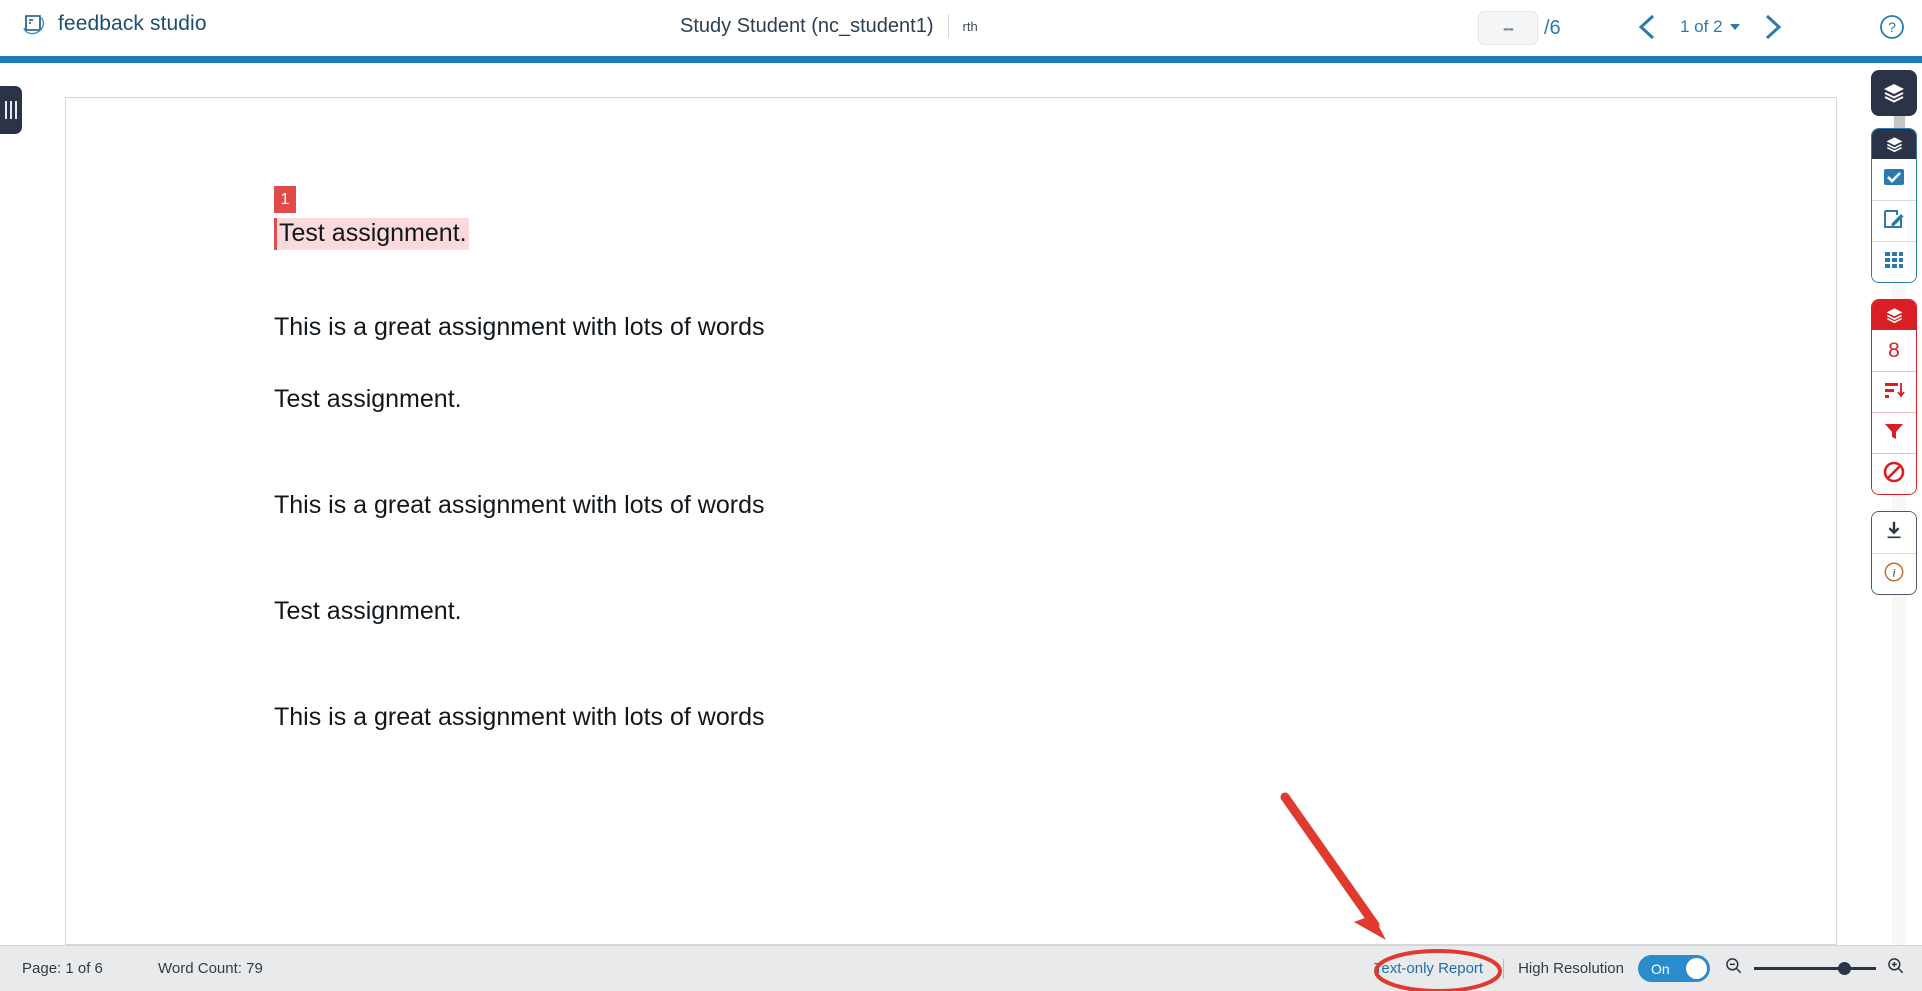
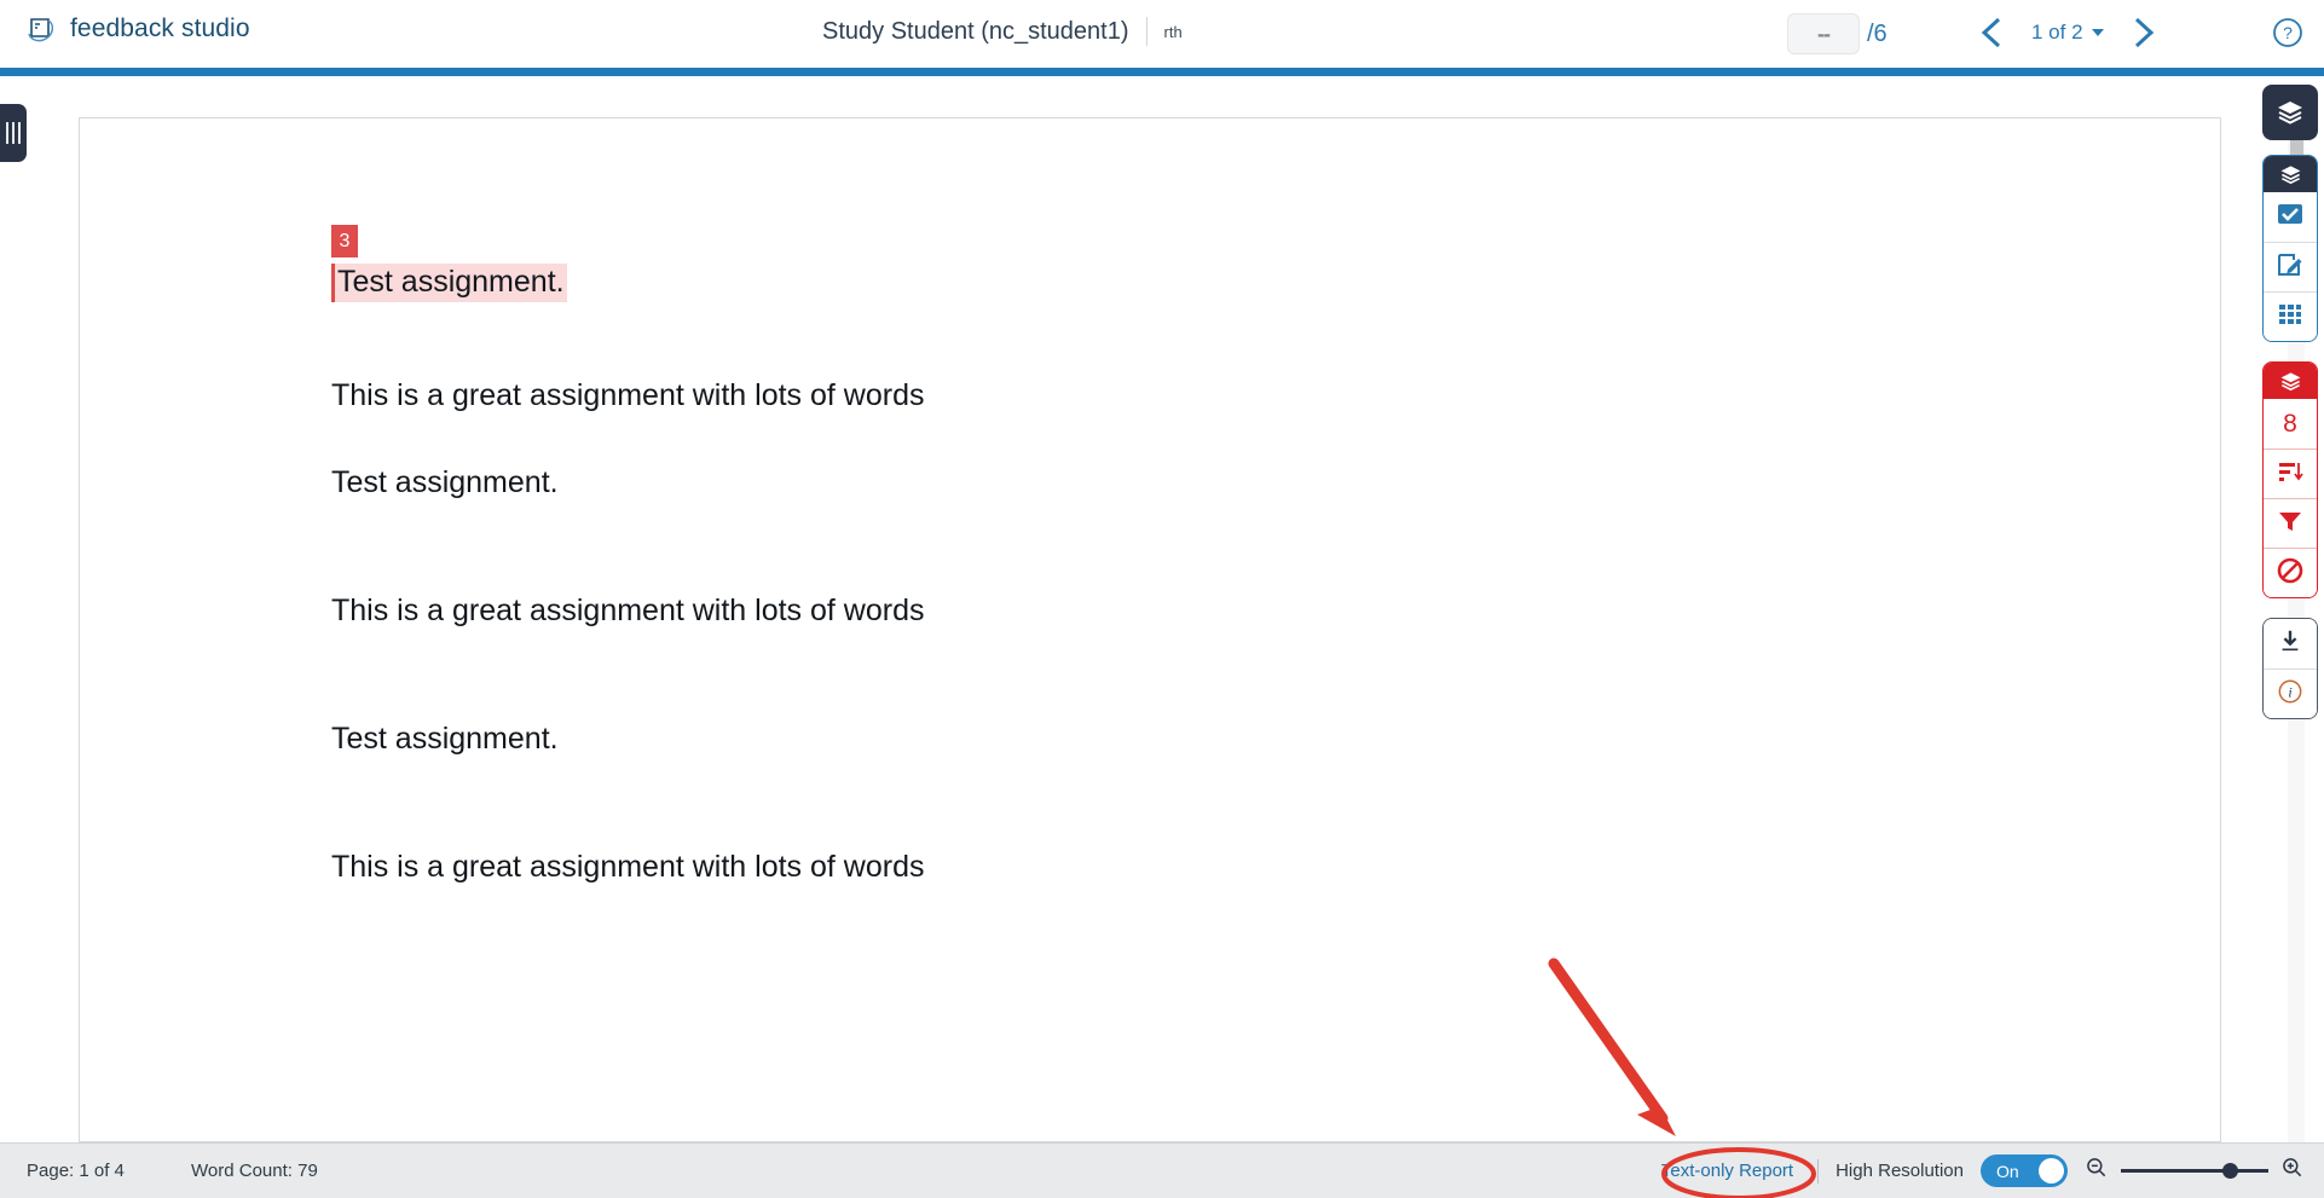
  feedback studio
  Study Student (nc_student1)
  rth
  --
  /6
  1 of 2
  ?
- 1
+ 3
  Test assignment.
  This is a great assignment with lots of words
  Test assignment.
  This is a great assignment with lots of words
  Test assignment.
  This is a great assignment with lots of words
  8
  i
- Page: 1 of 6
+ Page: 1 of 4
  Word Count: 79
  ext-only Report
  High Resolution
  On
